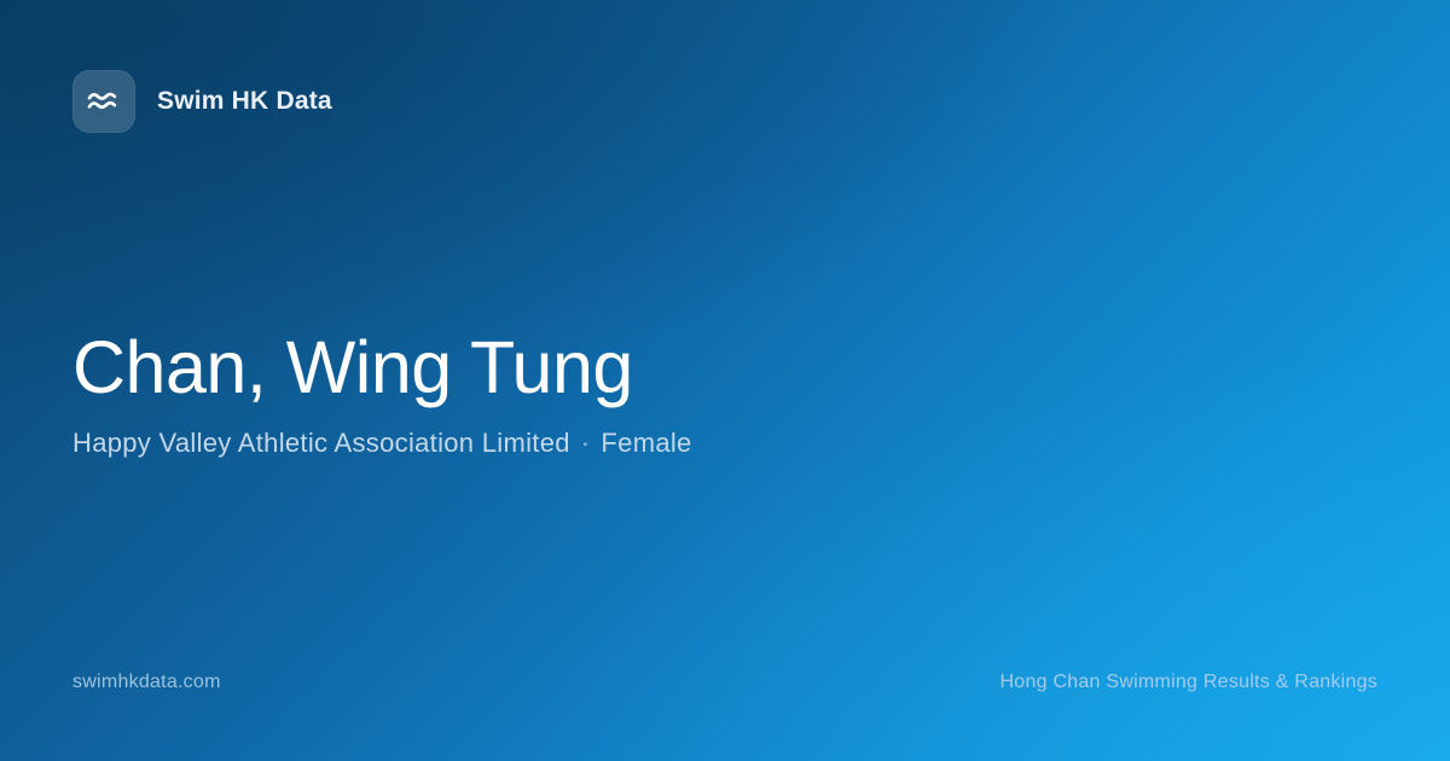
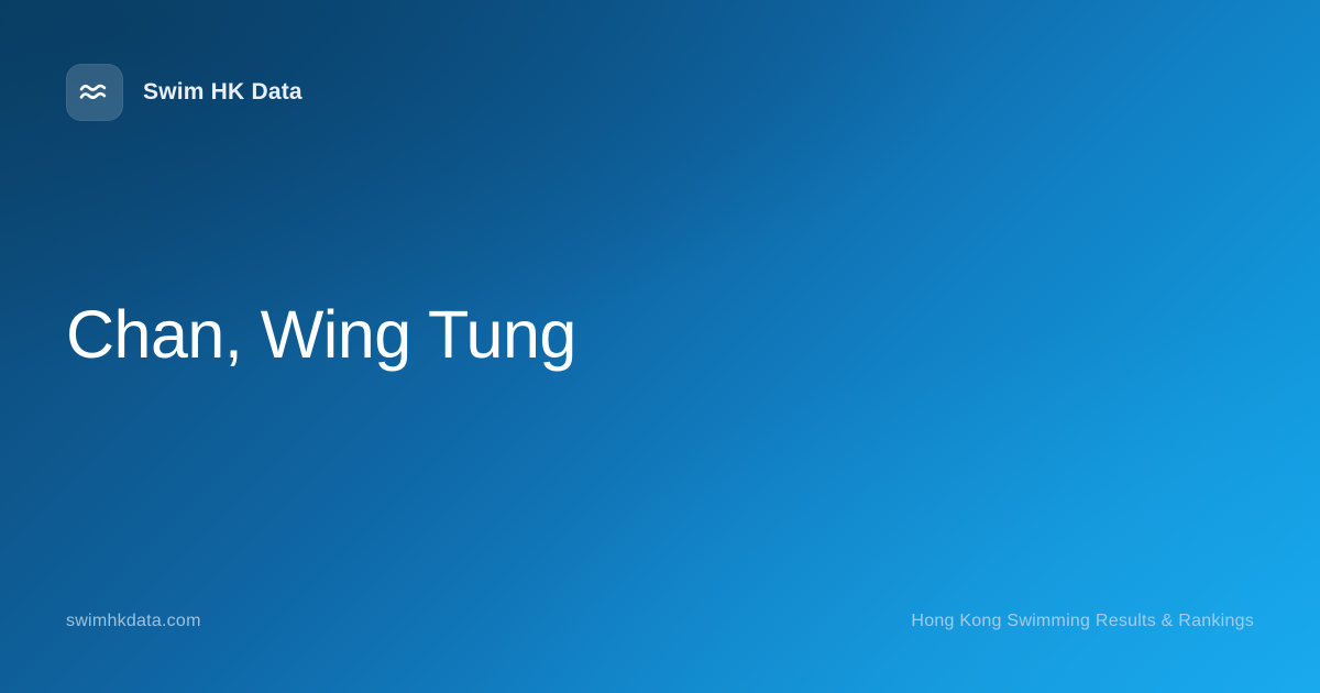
  Swim HK Data
  Chan, Wing Tung
- Happy Valley Athletic Association Limited · Female
  swimhkdata.com
- Hong Chan Swimming Results & Rankings
+ Hong Kong Swimming Results & Rankings
